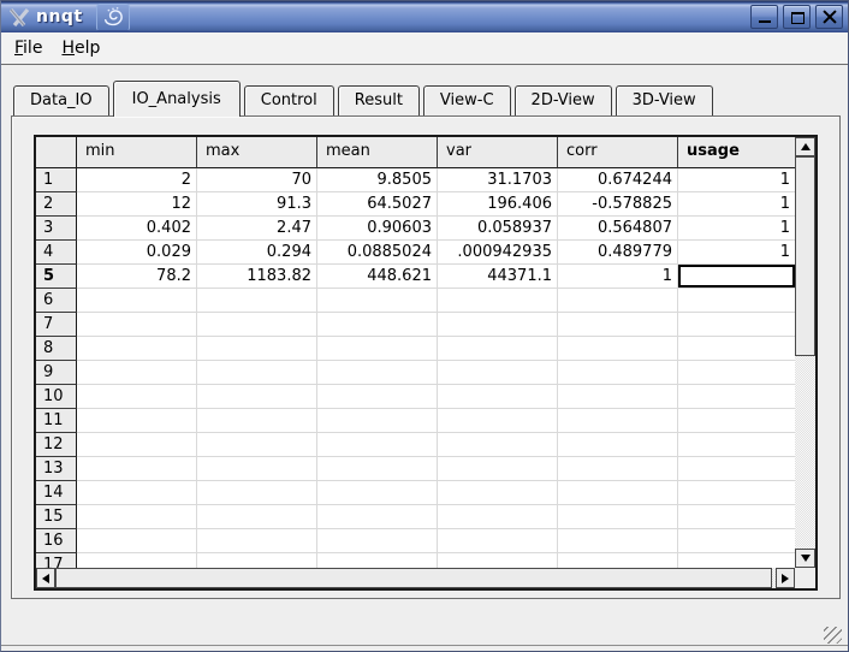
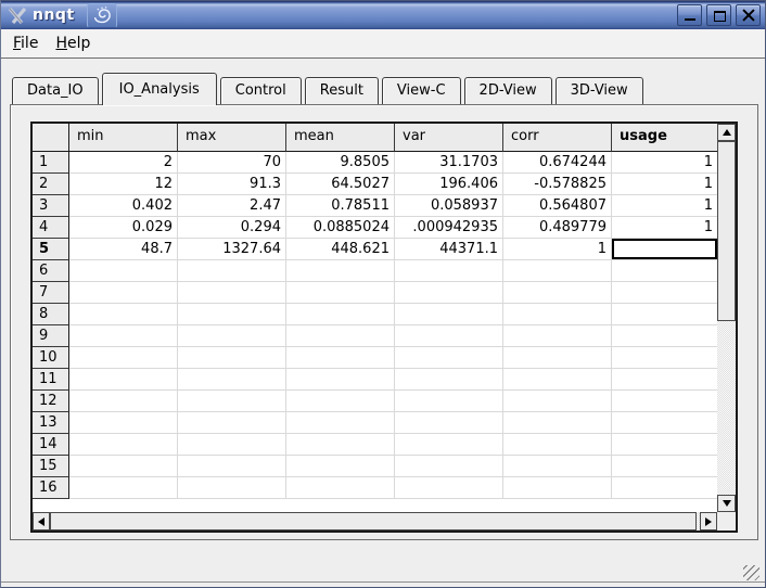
  nnqt
  File
  Help
  Data_IO
  IO_Analysis
  Control
  Result
  View-C
  2D-View
  3D-View
  min
  max
  mean
  var
  corr
  usage
  1
  2
  70
  9.8505
  31.1703
  0.674244
  1
  2
  12
  91.3
  64.5027
  196.406
  -0.578825
  1
  3
  0.402
  2.47
- 0.90603
+ 0.78511
  0.058937
  0.564807
  1
  4
  0.029
  0.294
  0.0885024
  .000942935
  0.489779
  1
  5
- 78.2
+ 48.7
- 1183.82
+ 1327.64
  448.621
  44371.1
  1
  6
  7
  8
  9
  10
  11
  12
  13
  14
  15
  16
- 17
